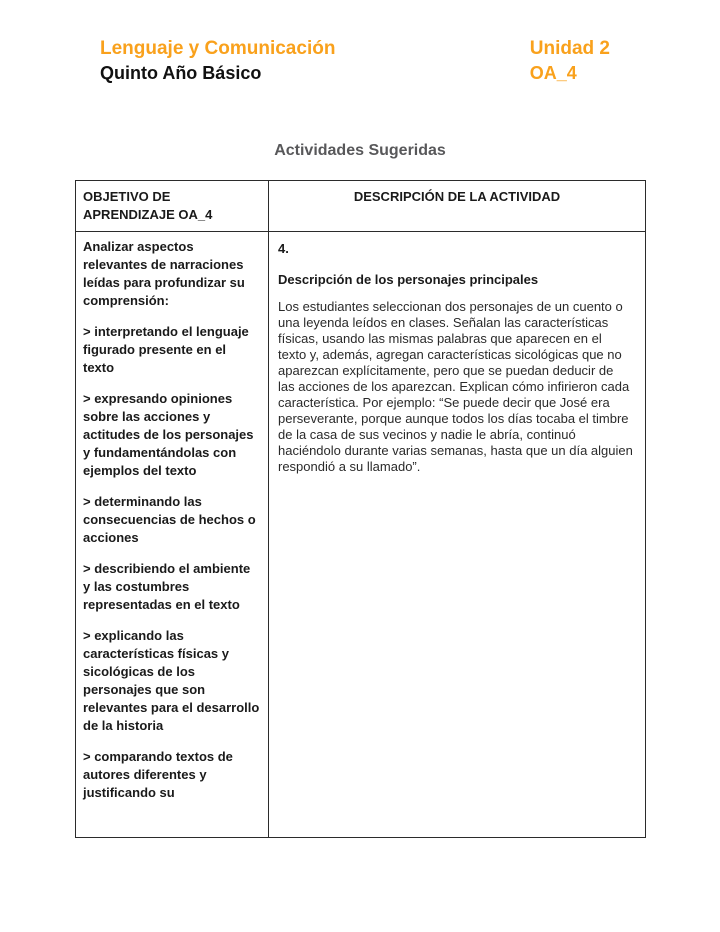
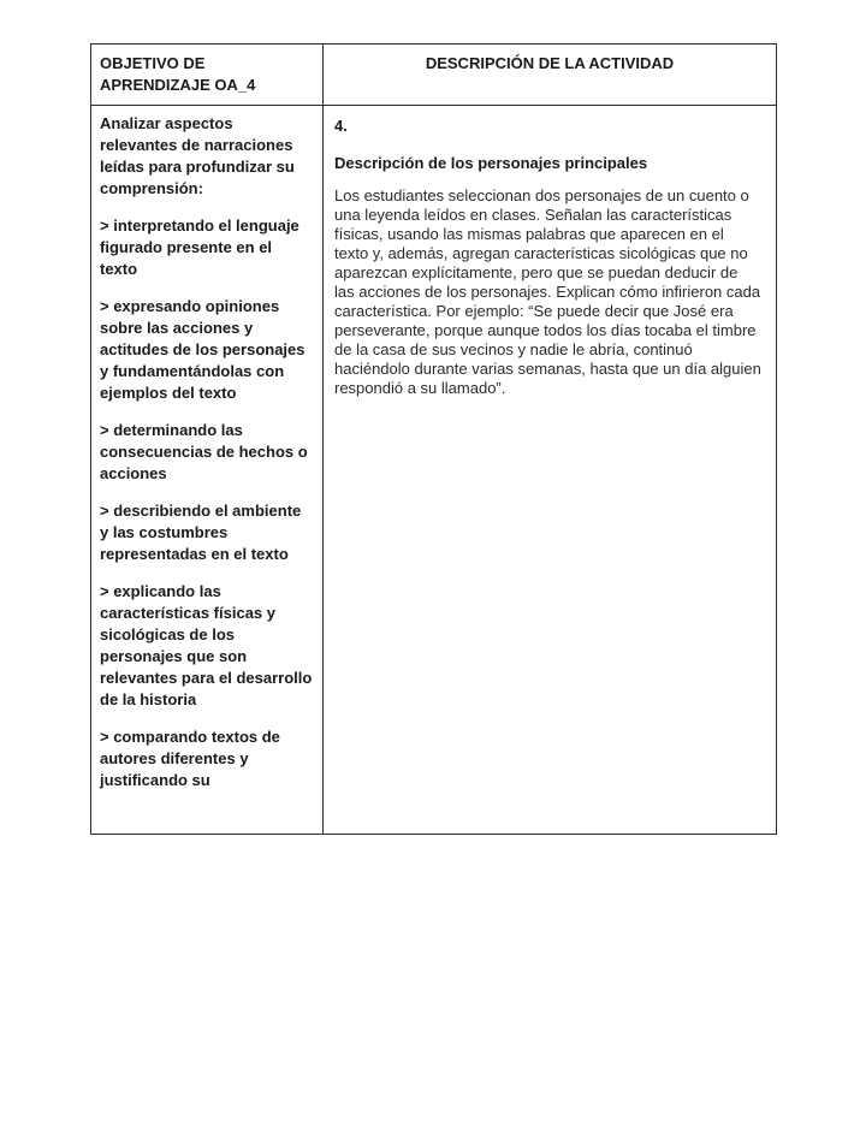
- Lenguaje y Comunicación
- Quinto Año Básico
- Unidad 2
- OA_4
- Actividades Sugeridas
  OBJETIVO DE APRENDIZAJE OA_4	DESCRIPCIÓN DE LA ACTIVIDAD
- Analizar aspectos relevantes de narraciones leídas para profundizar su comprensión: > interpretando el lenguaje figurado presente en el texto > expresando opiniones sobre las acciones y actitudes de los personajes y fundamentándolas con ejemplos del texto > determinando las consecuencias de hechos o acciones > describiendo el ambiente y las costumbres representadas en el texto > explicando las características físicas y sicológicas de los personajes que son relevantes para el desarrollo de la historia > comparando textos de autores diferentes y justificando su	4. Descripción de los personajes principales Los estudiantes seleccionan dos personajes de un cuento o una leyenda leídos en clases. Señalan las características físicas, usando las mismas palabras que aparecen en el texto y, además, agregan características sicológicas que no aparezcan explícitamente, pero que se puedan deducir de las acciones de los aparezcan. Explican cómo infirieron cada característica. Por ejemplo: “Se puede decir que José era perseverante, porque aunque todos los días tocaba el timbre de la casa de sus vecinos y nadie le abría, continuó haciéndolo durante varias semanas, hasta que un día alguien respondió a su llamado”.
+ Analizar aspectos relevantes de narraciones leídas para profundizar su comprensión: > interpretando el lenguaje figurado presente en el texto > expresando opiniones sobre las acciones y actitudes de los personajes y fundamentándolas con ejemplos del texto > determinando las consecuencias de hechos o acciones > describiendo el ambiente y las costumbres representadas en el texto > explicando las características físicas y sicológicas de los personajes que son relevantes para el desarrollo de la historia > comparando textos de autores diferentes y justificando su	4. Descripción de los personajes principales Los estudiantes seleccionan dos personajes de un cuento o una leyenda leídos en clases. Señalan las características físicas, usando las mismas palabras que aparecen en el texto y, además, agregan características sicológicas que no aparezcan explícitamente, pero que se puedan deducir de las acciones de los personajes. Explican cómo infirieron cada característica. Por ejemplo: “Se puede decir que José era perseverante, porque aunque todos los días tocaba el timbre de la casa de sus vecinos y nadie le abría, continuó haciéndolo durante varias semanas, hasta que un día alguien respondió a su llamado”.
